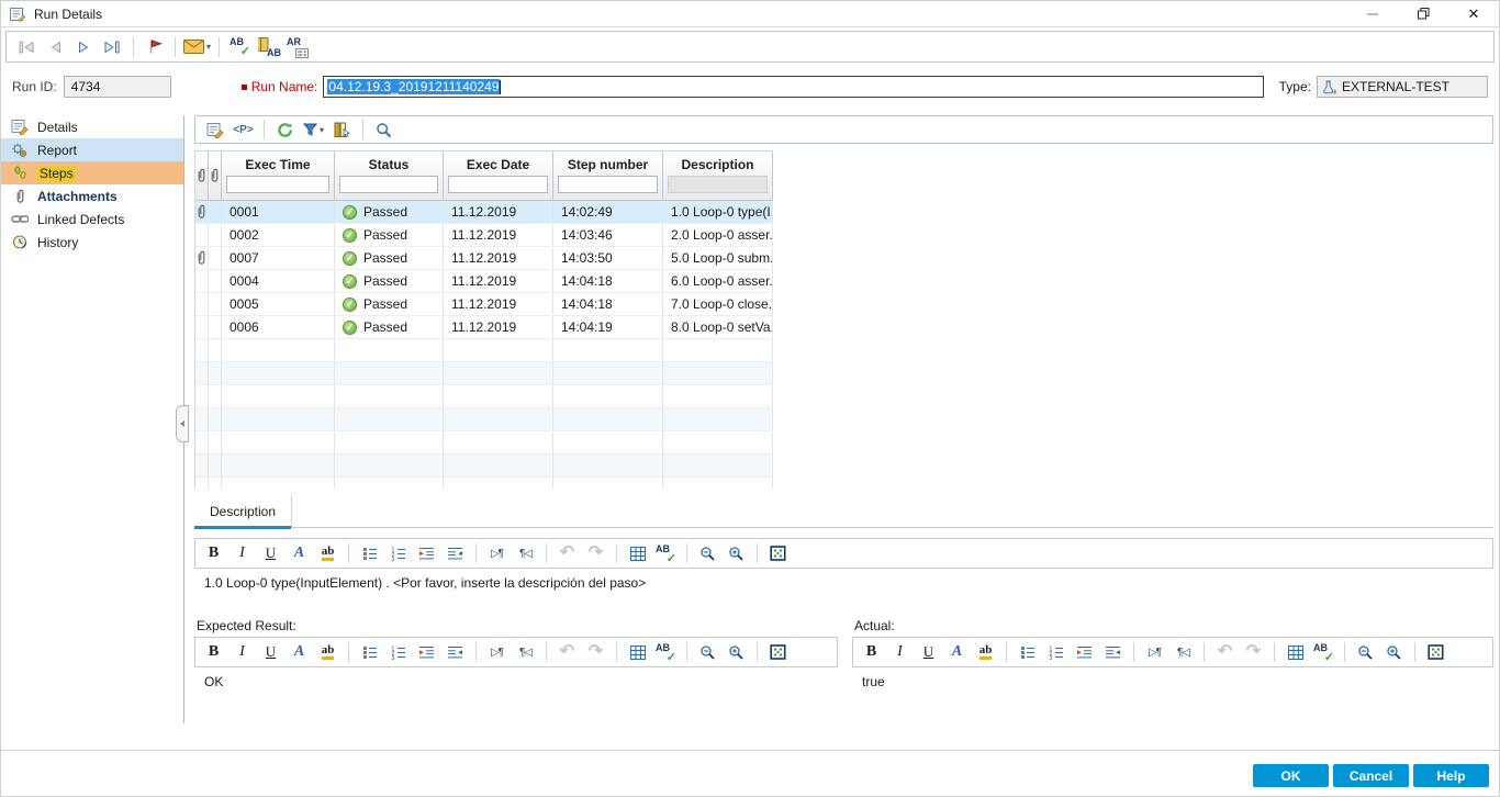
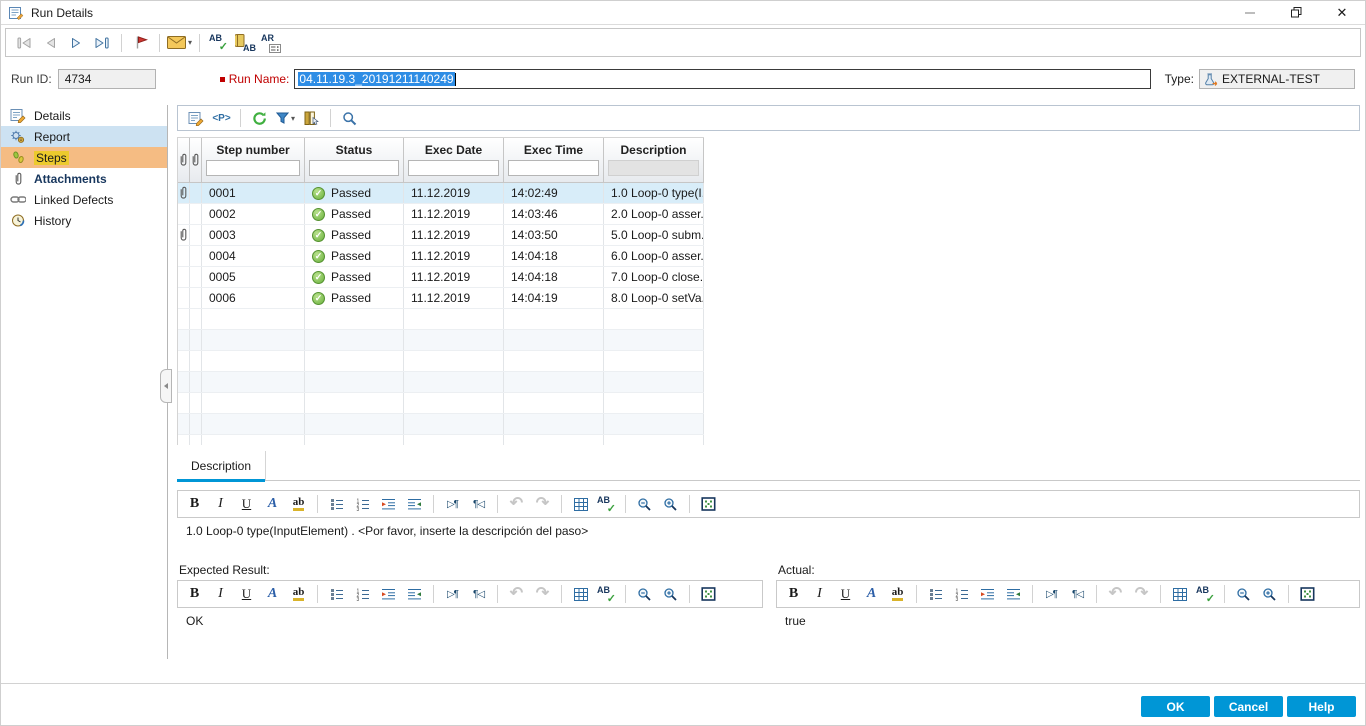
  Run Details
  ✕
  ▾
  AB
  ✓
  AB
  AR
  Run ID:
  4734
  Run Name:
- 04.12.19.3_20191211140249
+ 04.11.19.3_20191211140249
  Type:
  EXTERNAL-TEST
  Details
  Report
  Steps
  Attachments
  Linked Defects
  History
  <P>
  ▾
- Exec Time
+ Step number
  Status
  Exec Date
- Step number
+ Exec Time
  Description
  0001
  ✓
  Passed
  11.12.2019
  14:02:49
  1.0 Loop-0 type(I.
  0002
  ✓
  Passed
  11.12.2019
  14:03:46
  2.0 Loop-0 asser.
- 0007
+ 0003
  ✓
  Passed
  11.12.2019
  14:03:50
  5.0 Loop-0 subm.
  0004
  ✓
  Passed
  11.12.2019
  14:04:18
  6.0 Loop-0 asser.
  0005
  ✓
  Passed
  11.12.2019
  14:04:18
  7.0 Loop-0 close.
  0006
  ✓
  Passed
  11.12.2019
  14:04:19
  8.0 Loop-0 setVa.
  Description
  B
  I
  U
  A
  ab
  ▷¶
  ¶◁
  ↶
  ↷
  AB
  ✓
  1.0 Loop-0 type(InputElement) . <Por favor, inserte la descripción del paso>
  Expected Result:
  B
  I
  U
  A
  ab
  ▷¶
  ¶◁
  ↶
  ↷
  AB
  ✓
  OK
  Actual:
  B
  I
  U
  A
  ab
  ▷¶
  ¶◁
  ↶
  ↷
  AB
  ✓
  true
  OK
  Cancel
  Help
